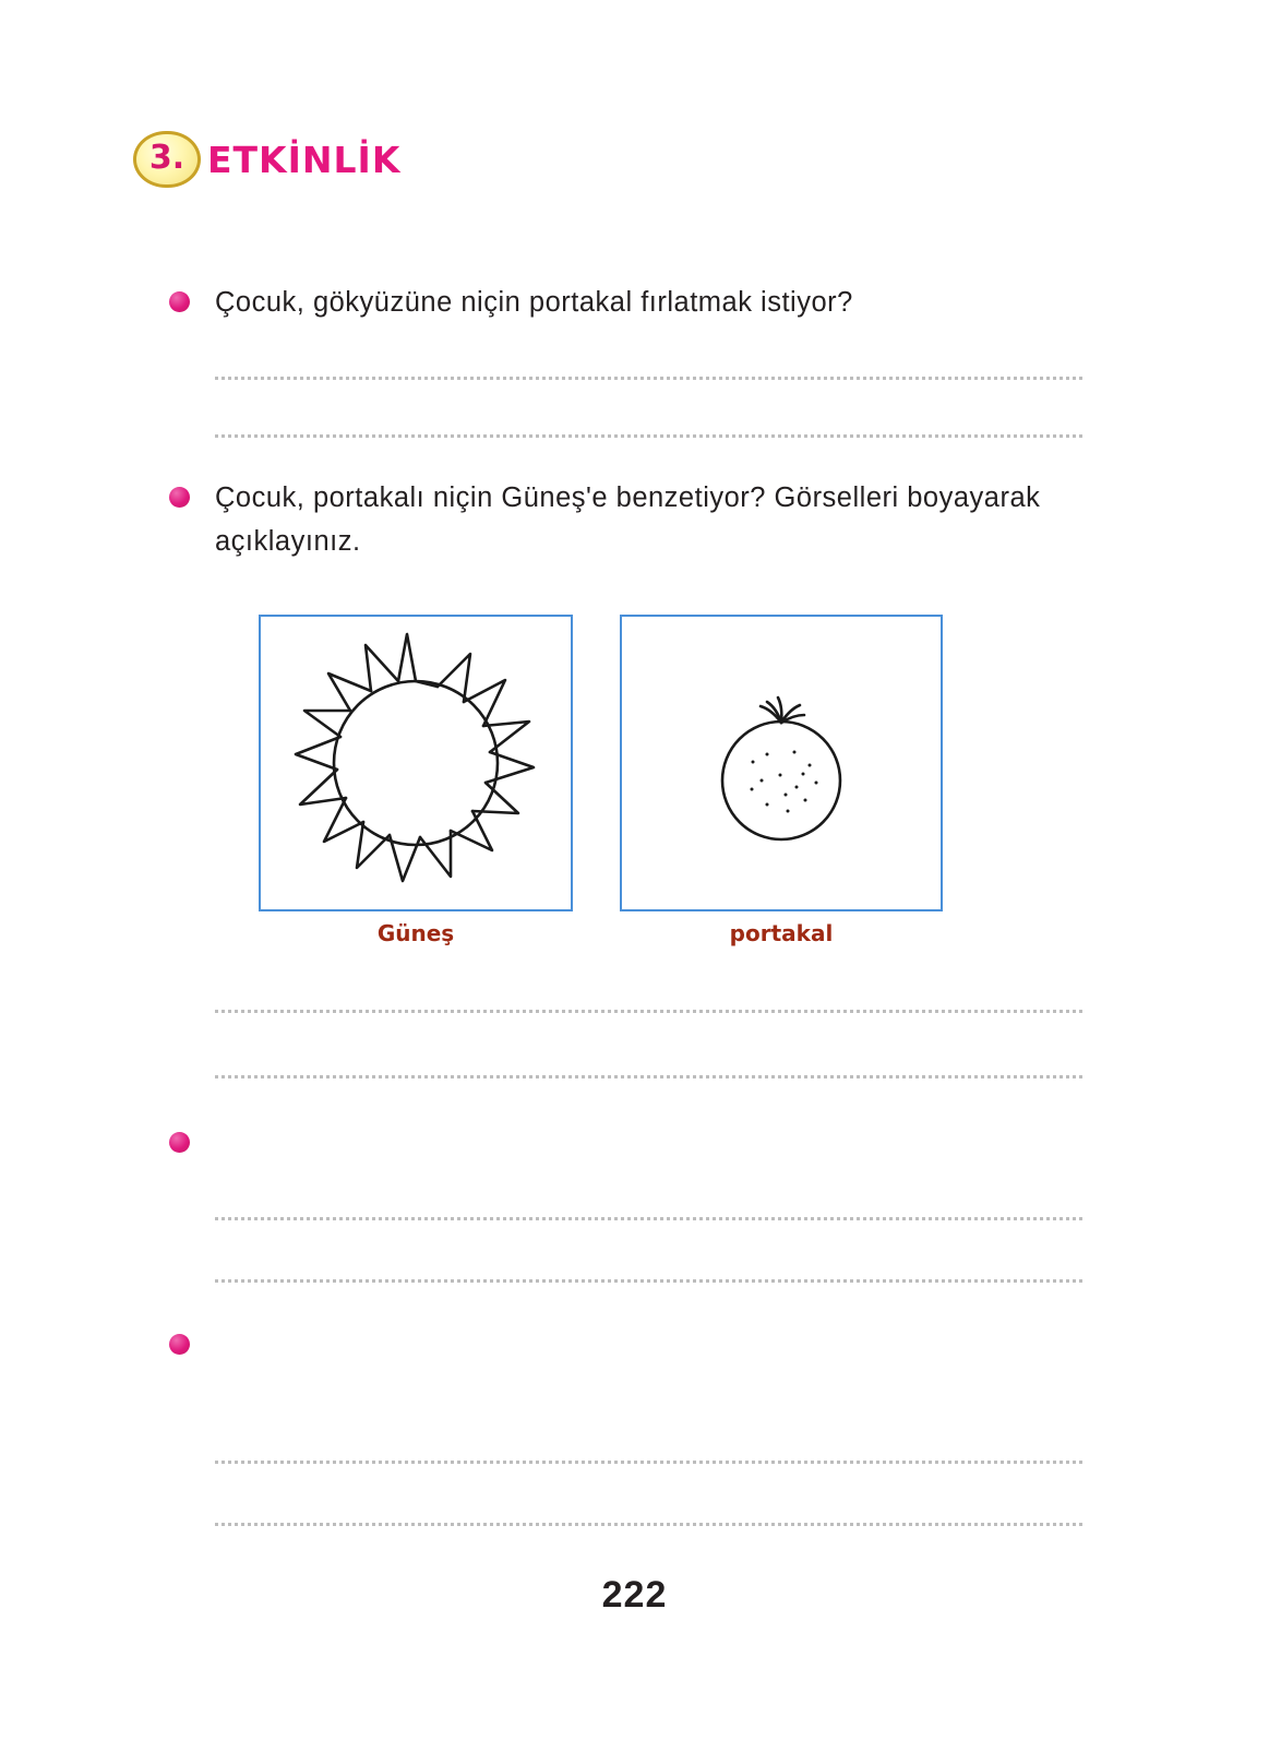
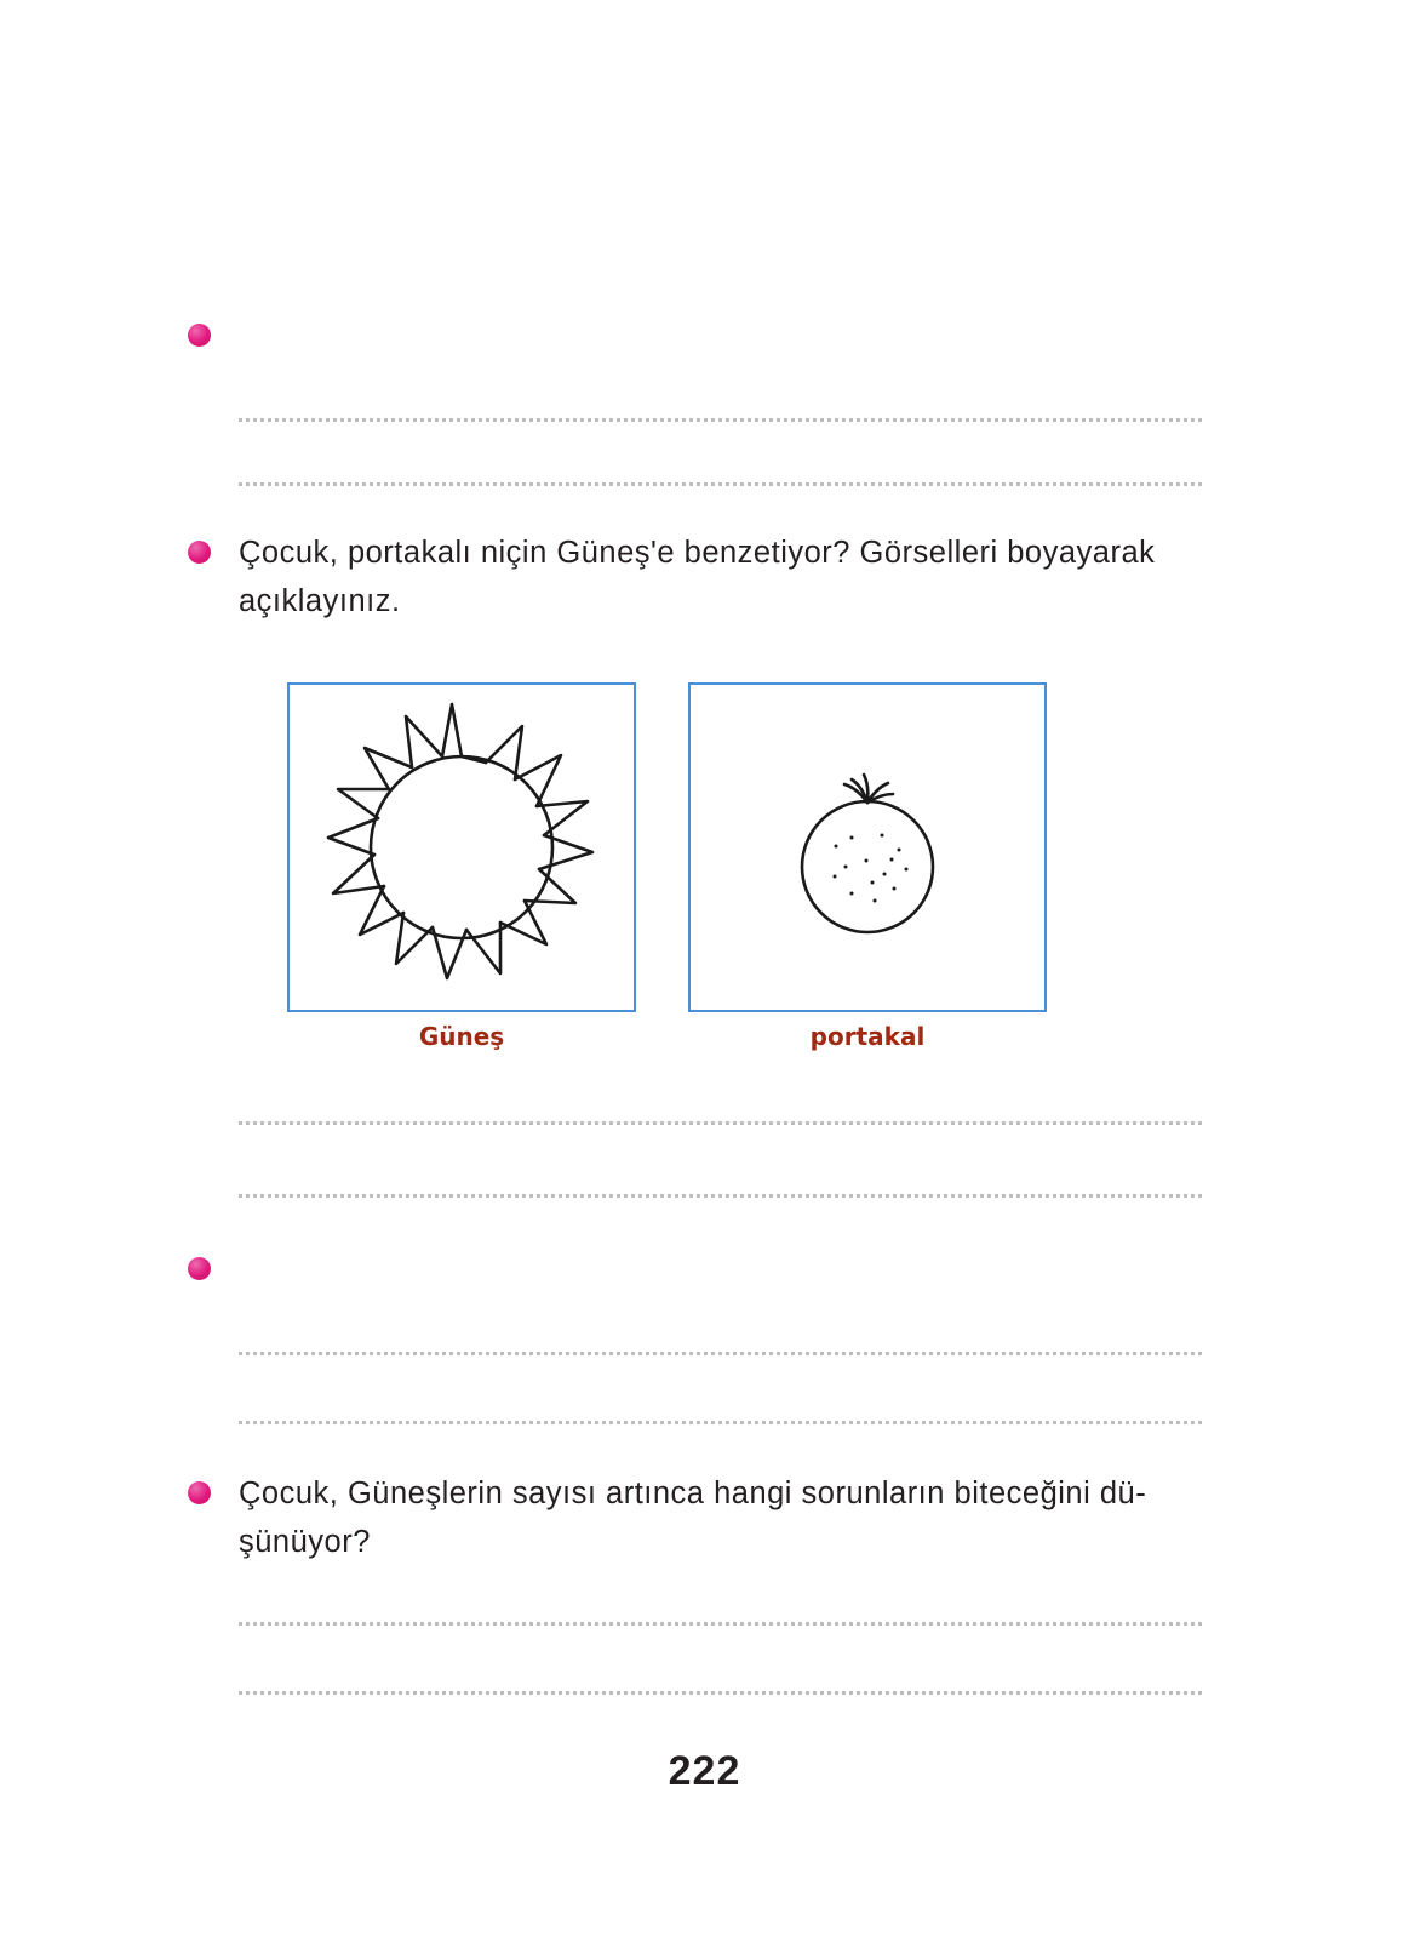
- 3.
- ETKİNLİK
- Çocuk, gökyüzüne niçin portakal fırlatmak istiyor?
  Çocuk, portakalı niçin Güneş'e benzetiyor? Görselleri boyayarak açıklayınız.
  Güneş
  portakal
+ Çocuk, Güneşlerin sayısı artınca hangi sorunların biteceğini dü-şünüyor?
  222
